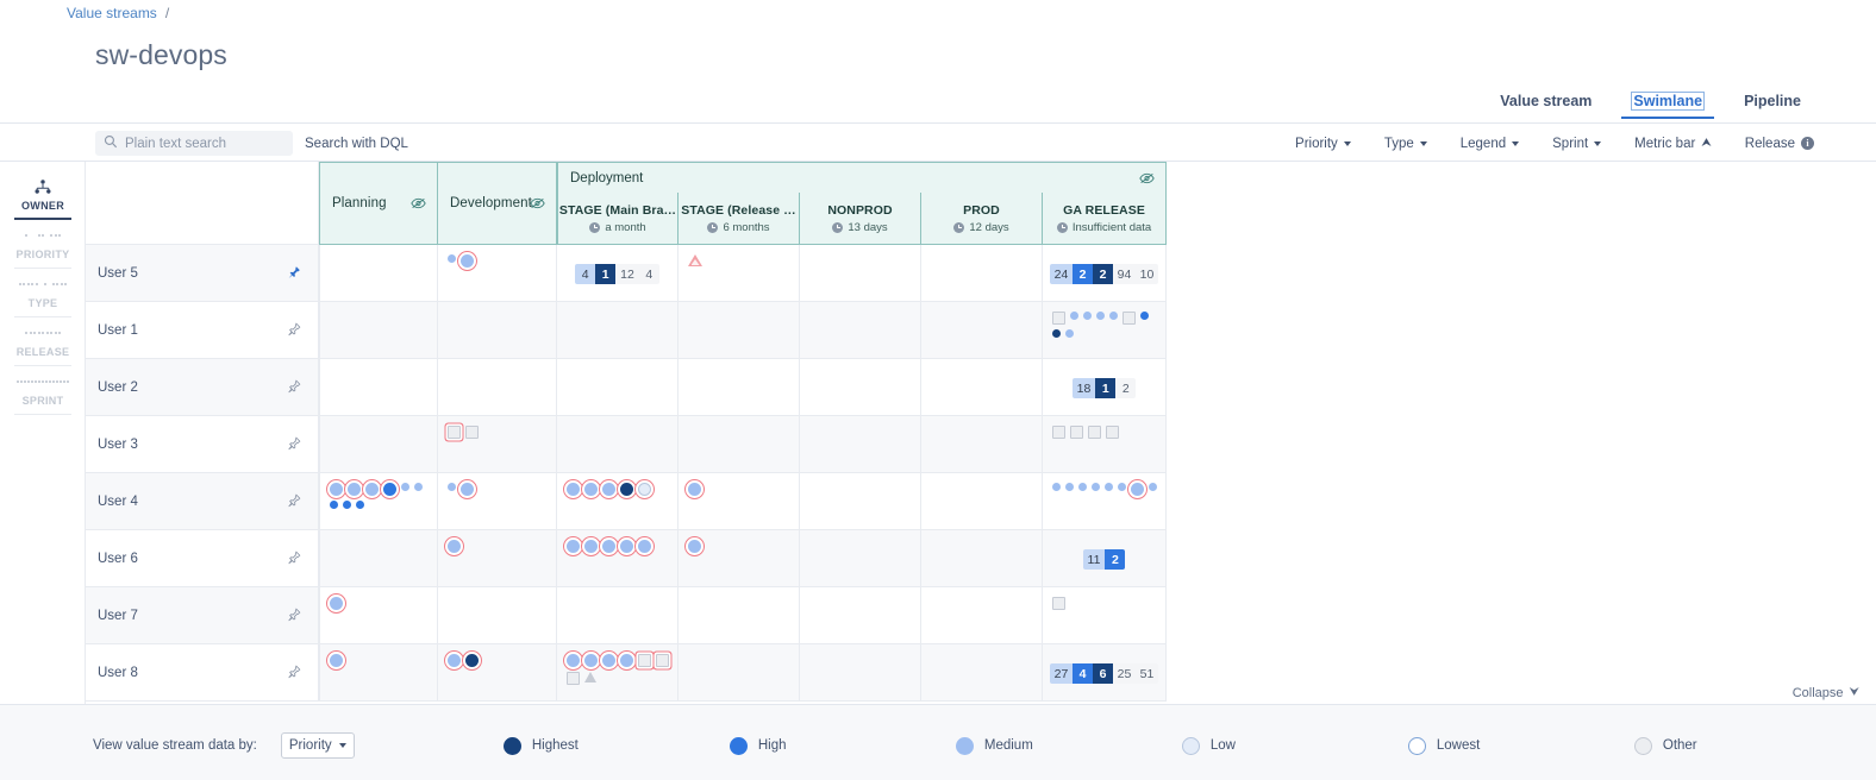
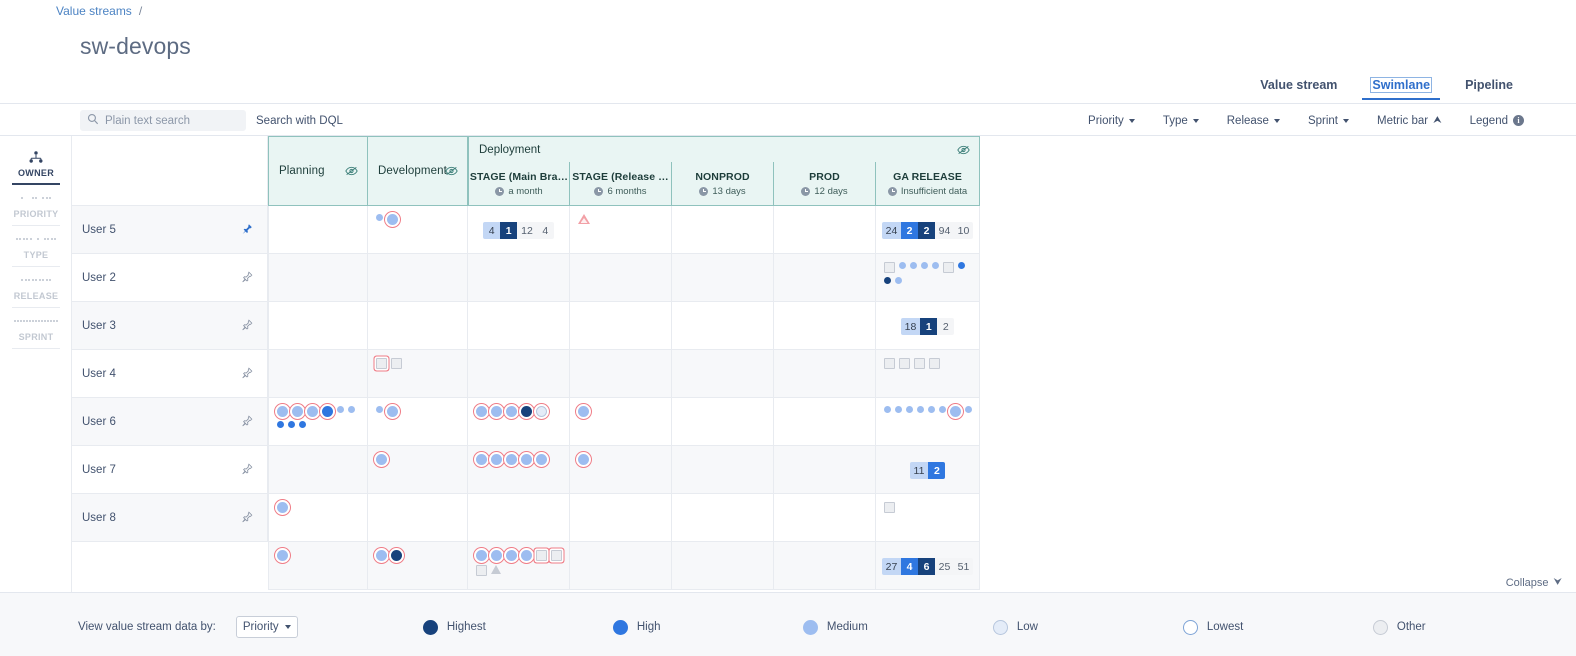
  Value streams
  /
  sw-devops
  Value stream
  Swimlane
  Pipeline
  Plain text search
  Search with DQL
  Priority
  Type
- Legend
+ Release
  Sprint
  Metric bar
  ⮝
- Release
+ Legend
  i
  OWNER
  PRIORITY
  TYPE
  RELEASE
  SPRINT
  User 5
- User 1
  User 2
  User 3
  User 4
  User 6
  User 7
  User 8
  Deployment
  Planning
  Development
  STAGE (Main Bra…
  a month
  STAGE (Release …
  6 months
  NONPROD
  13 days
  PROD
  12 days
  GA RELEASE
  Insufficient data
  4
  1
  12
  4
  24
  2
  2
  94
  10
  18
  1
  2
  11
  2
  27
  4
  6
  25
  51
  Collapse
  ⮟
  View value stream data by:
  Priority
  Highest
  High
  Medium
  Low
  Lowest
  Other
